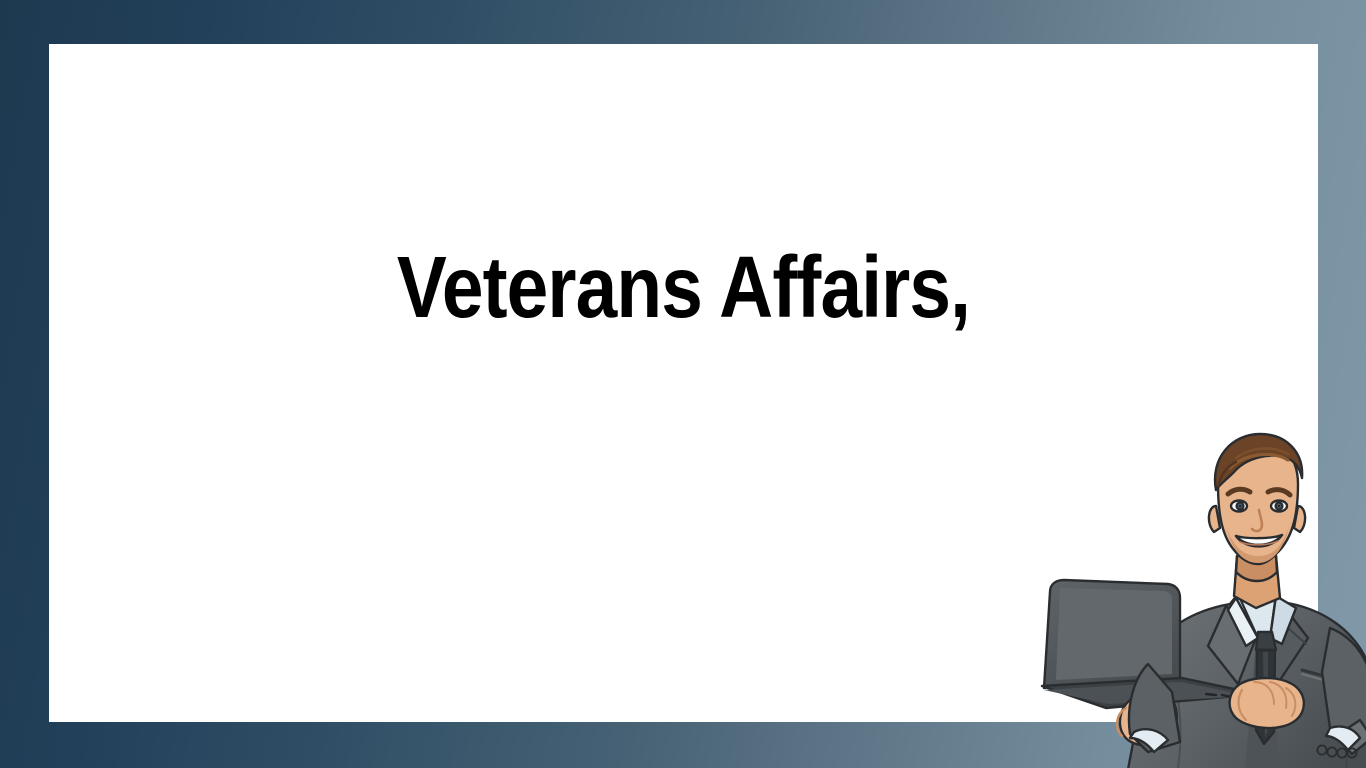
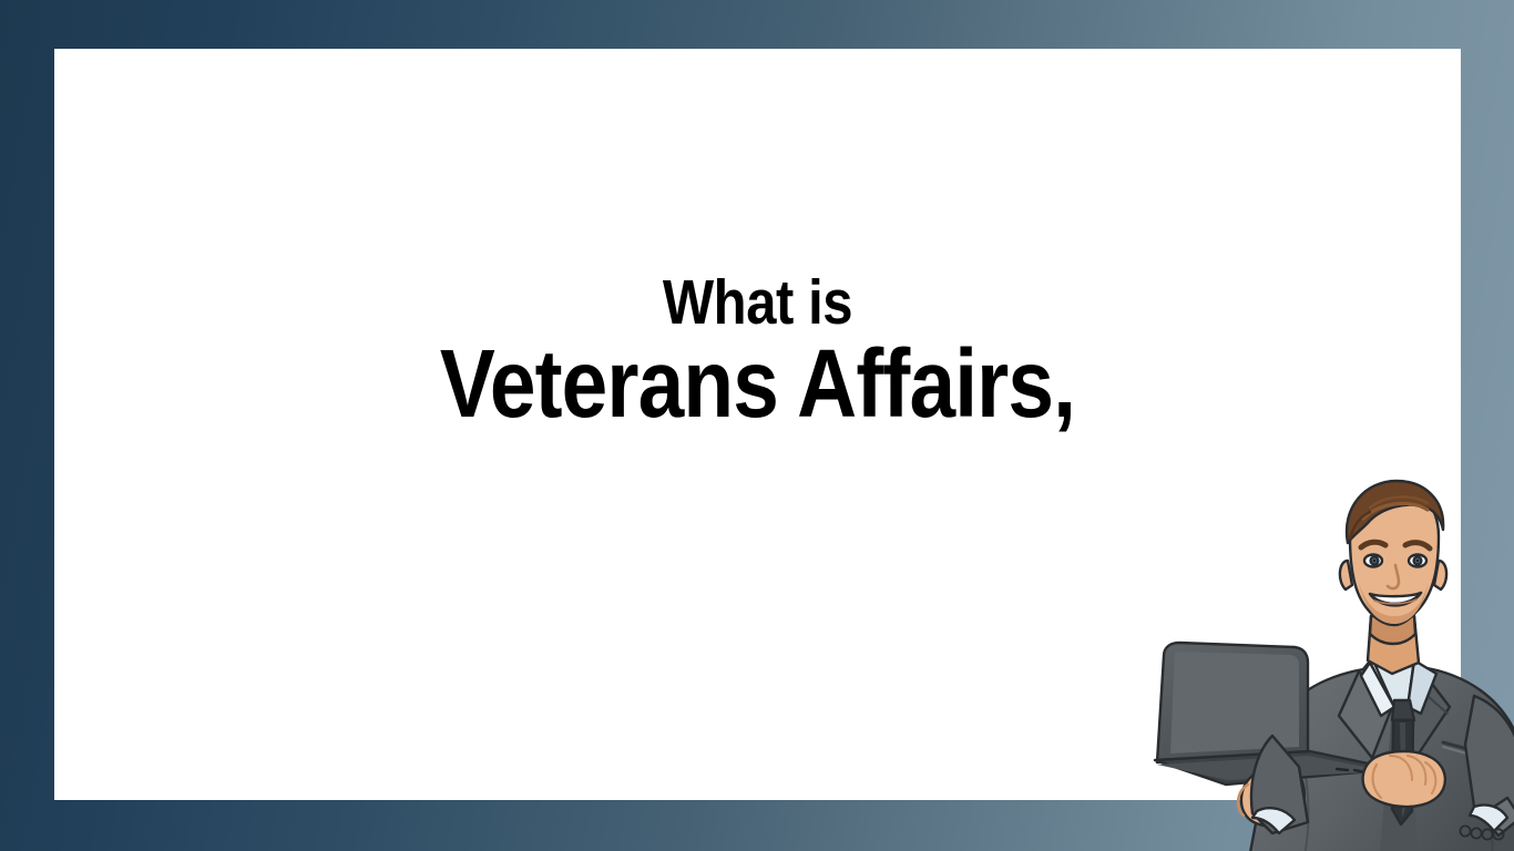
+ What is
  Veterans Affairs,
